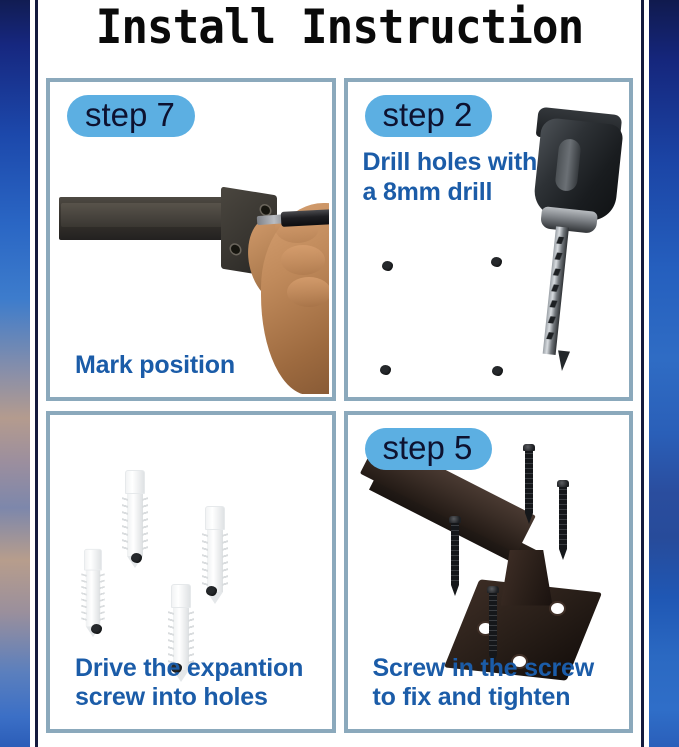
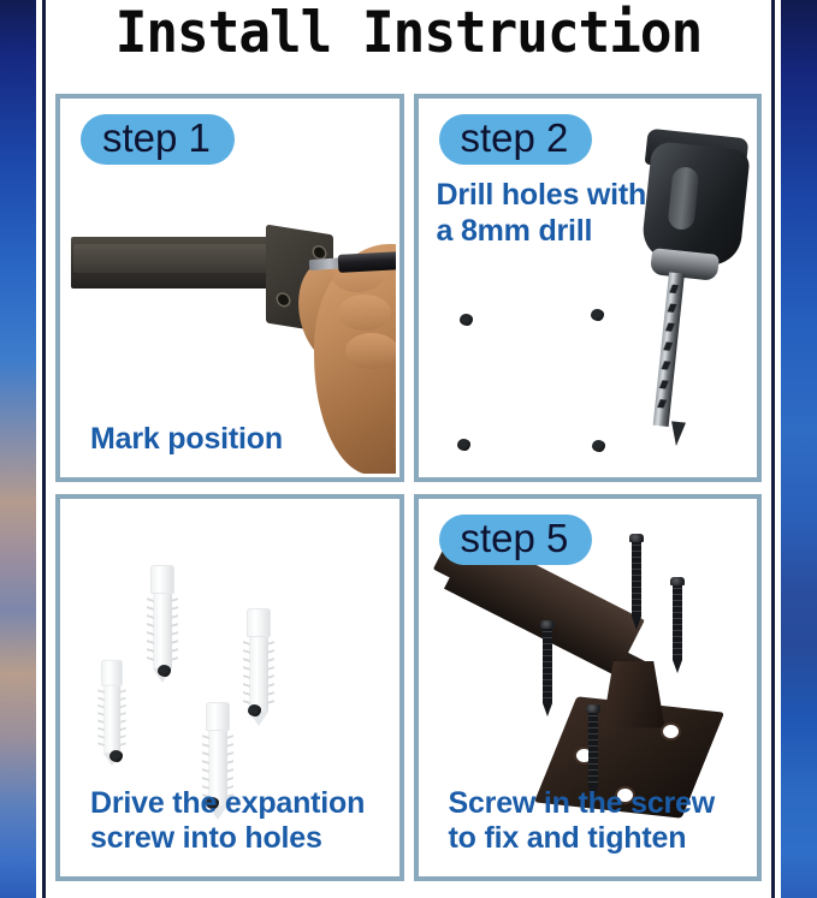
  Install Instruction
- step 7
+ step 1
  Mark position
  step 2
  Drill holes with
  a 8mm drill
  Drive the expantion
  screw into holes
  step 5
  Screw in the screw
  to fix and tighten
